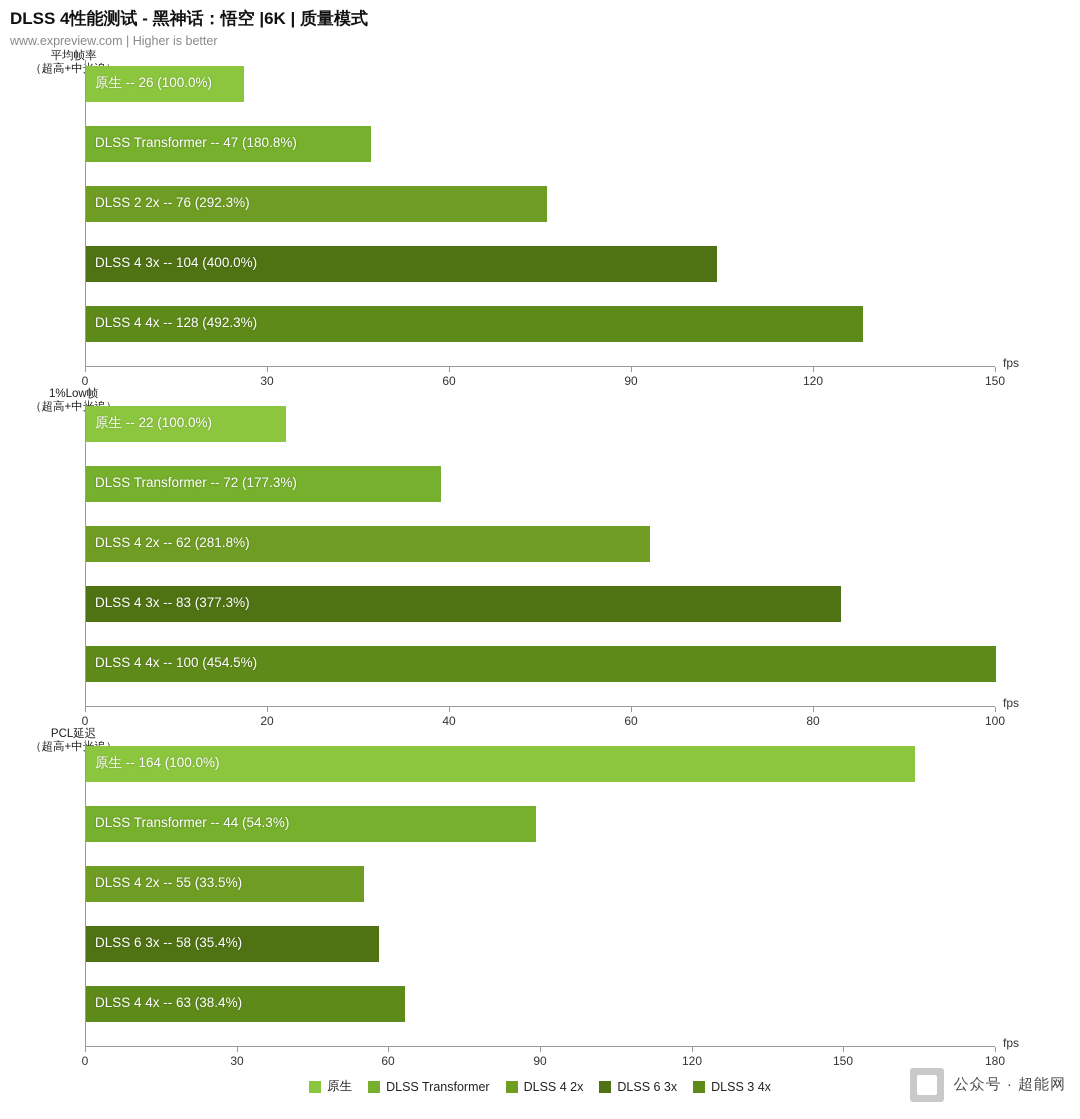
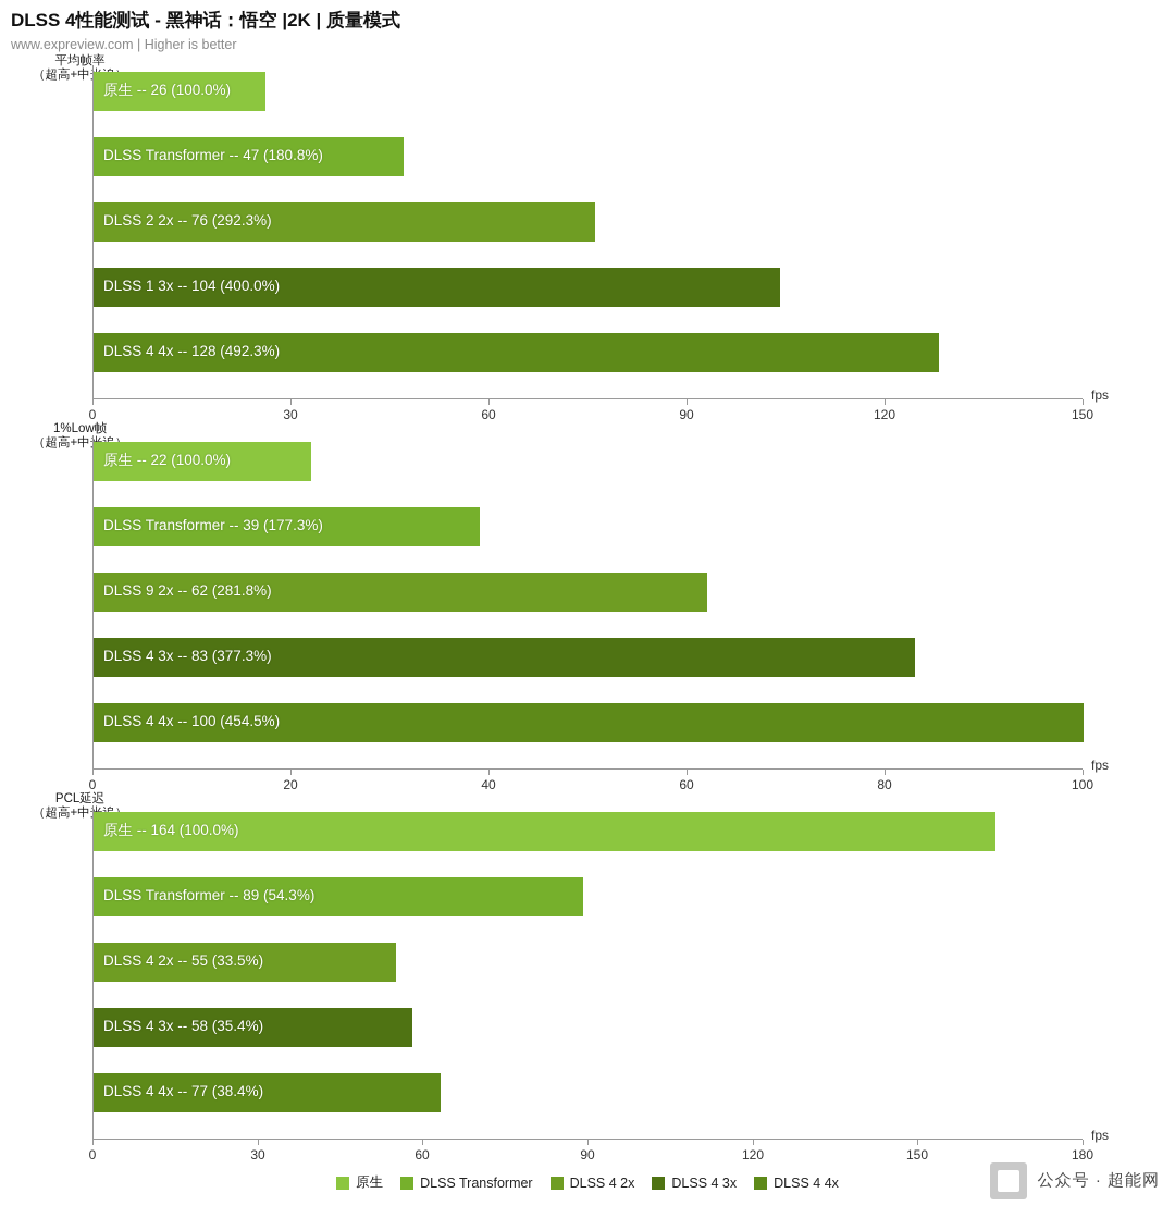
- DLSS 4性能测试 - 黑神话：悟空 |6K | 质量模式
+ DLSS 4性能测试 - 黑神话：悟空 |2K | 质量模式
  www.expreview.com | Higher is better
  平均帧率
  0
  30
  60
  90
  120
  150
  fps
  原生 -- 26 (100.0%)
  DLSS Transformer -- 47 (180.8%)
  DLSS 2 2x -- 76 (292.3%)
- DLSS 4 3x -- 104 (400.0%)
+ DLSS 1 3x -- 104 (400.0%)
  DLSS 4 4x -- 128 (492.3%)
  1%Low帧
  0
  20
  40
  60
  80
  100
  fps
  原生 -- 22 (100.0%)
- DLSS Transformer -- 72 (177.3%)
+ DLSS Transformer -- 39 (177.3%)
- DLSS 4 2x -- 62 (281.8%)
+ DLSS 9 2x -- 62 (281.8%)
  DLSS 4 3x -- 83 (377.3%)
  DLSS 4 4x -- 100 (454.5%)
  PCL延迟
  0
  30
  60
  90
  120
  150
  180
  fps
  原生 -- 164 (100.0%)
- DLSS Transformer -- 44 (54.3%)
+ DLSS Transformer -- 89 (54.3%)
  DLSS 4 2x -- 55 (33.5%)
- DLSS 6 3x -- 58 (35.4%)
+ DLSS 4 3x -- 58 (35.4%)
- DLSS 4 4x -- 63 (38.4%)
+ DLSS 4 4x -- 77 (38.4%)
  原生
  DLSS Transformer
  DLSS 4 2x
- DLSS 6 3x
+ DLSS 4 3x
- DLSS 3 4x
+ DLSS 4 4x
  公众号 · 超能网
